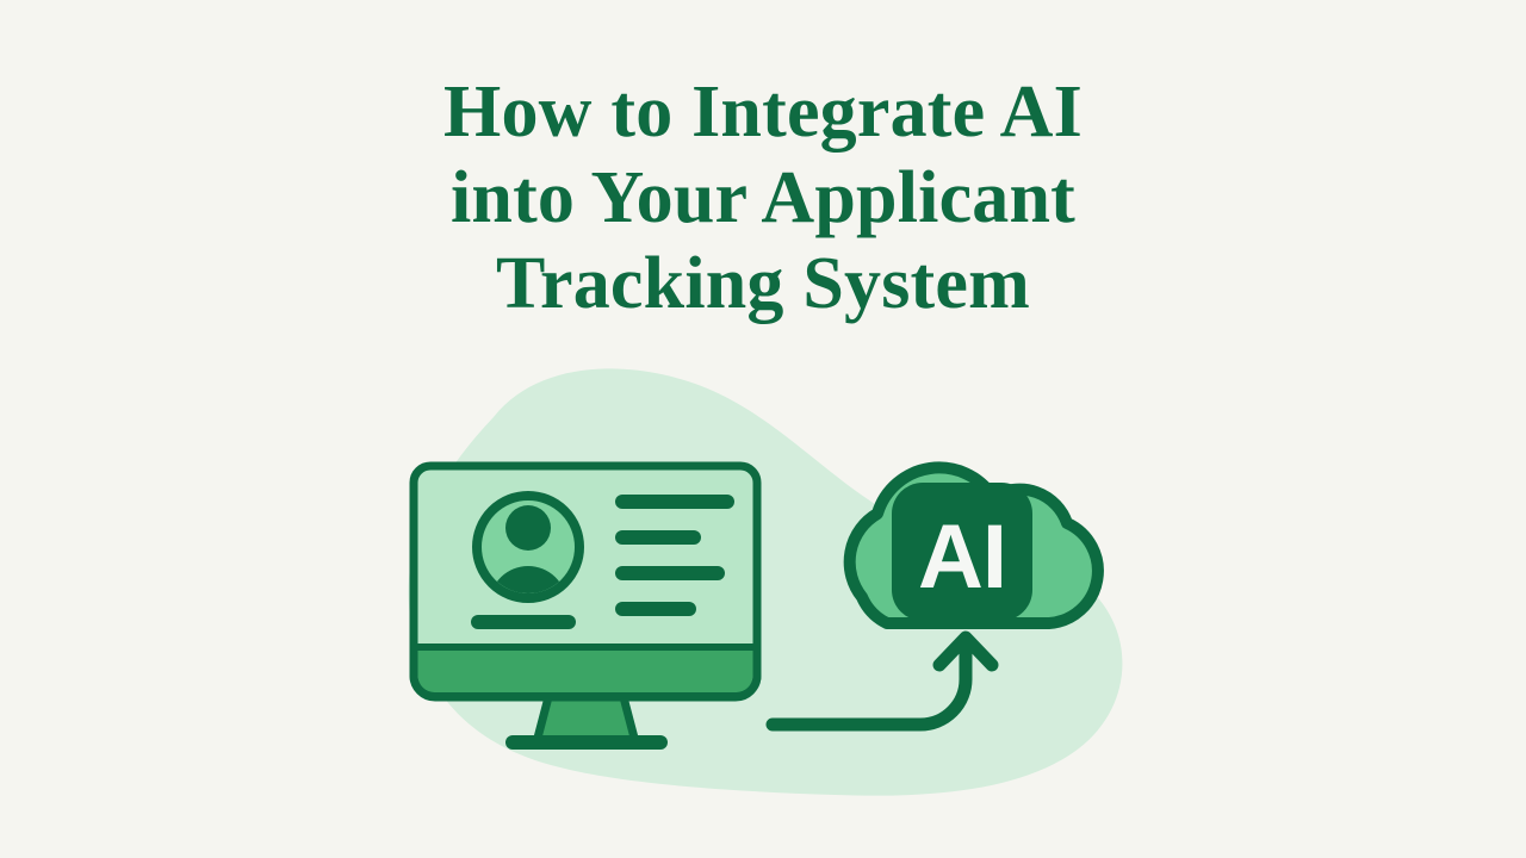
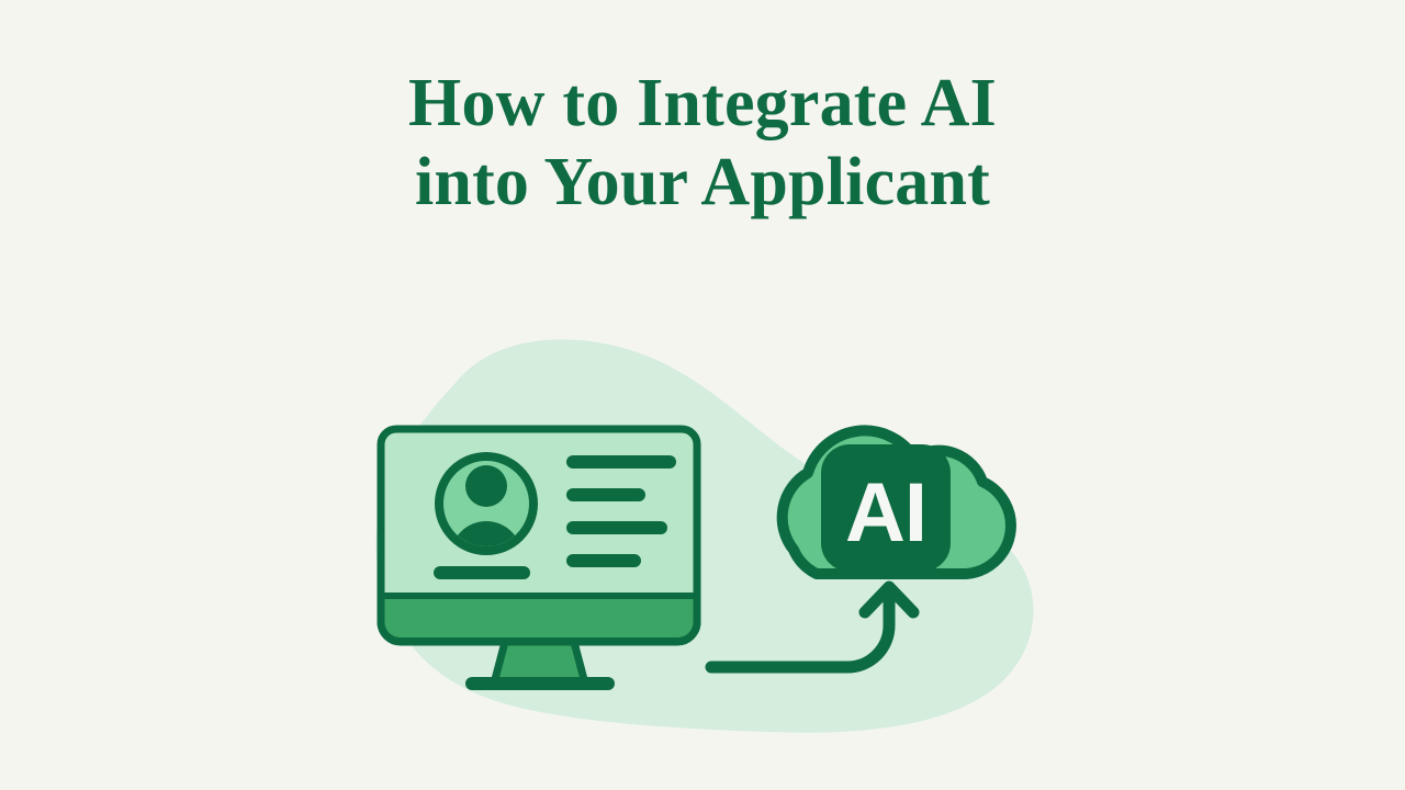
  How to Integrate AI
  into Your Applicant
- Tracking System
  AI
